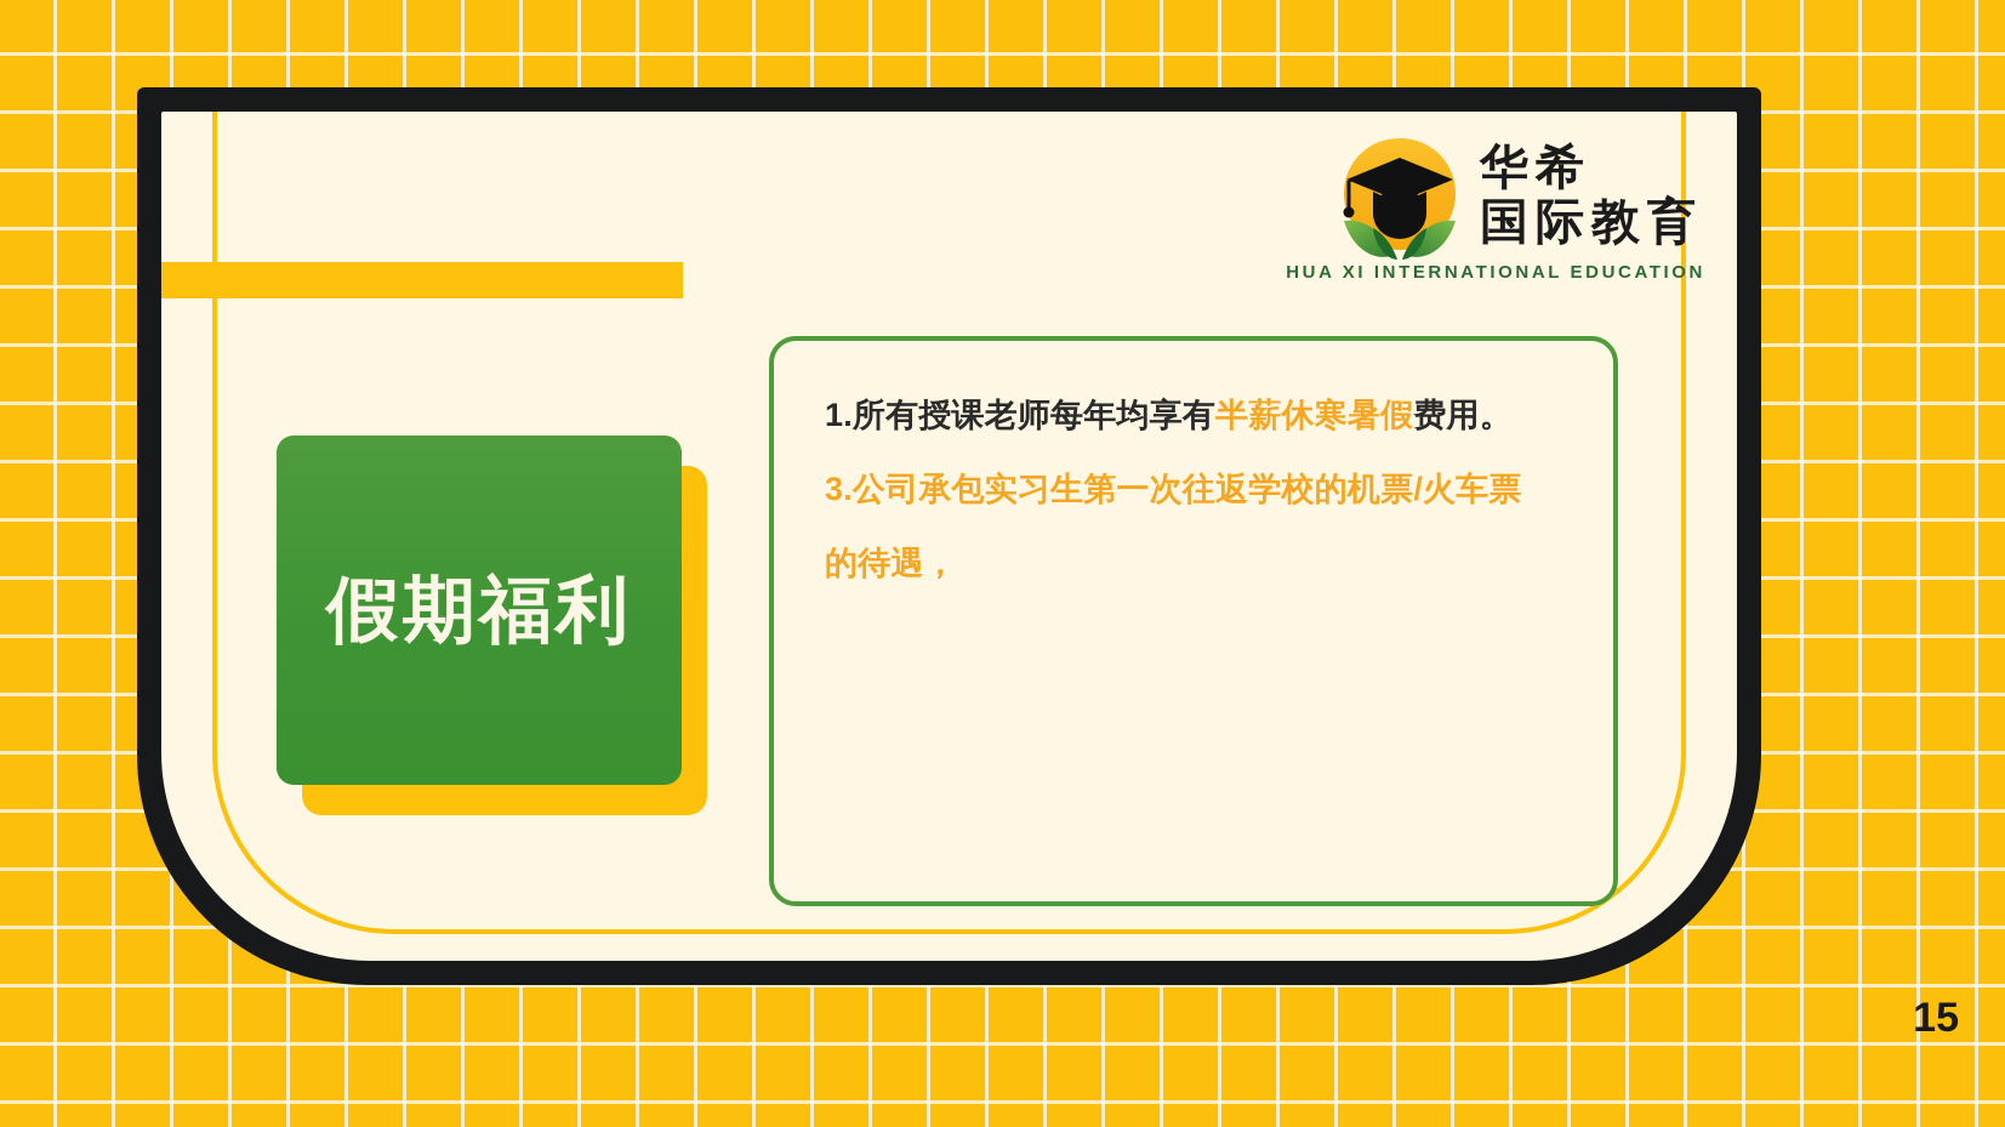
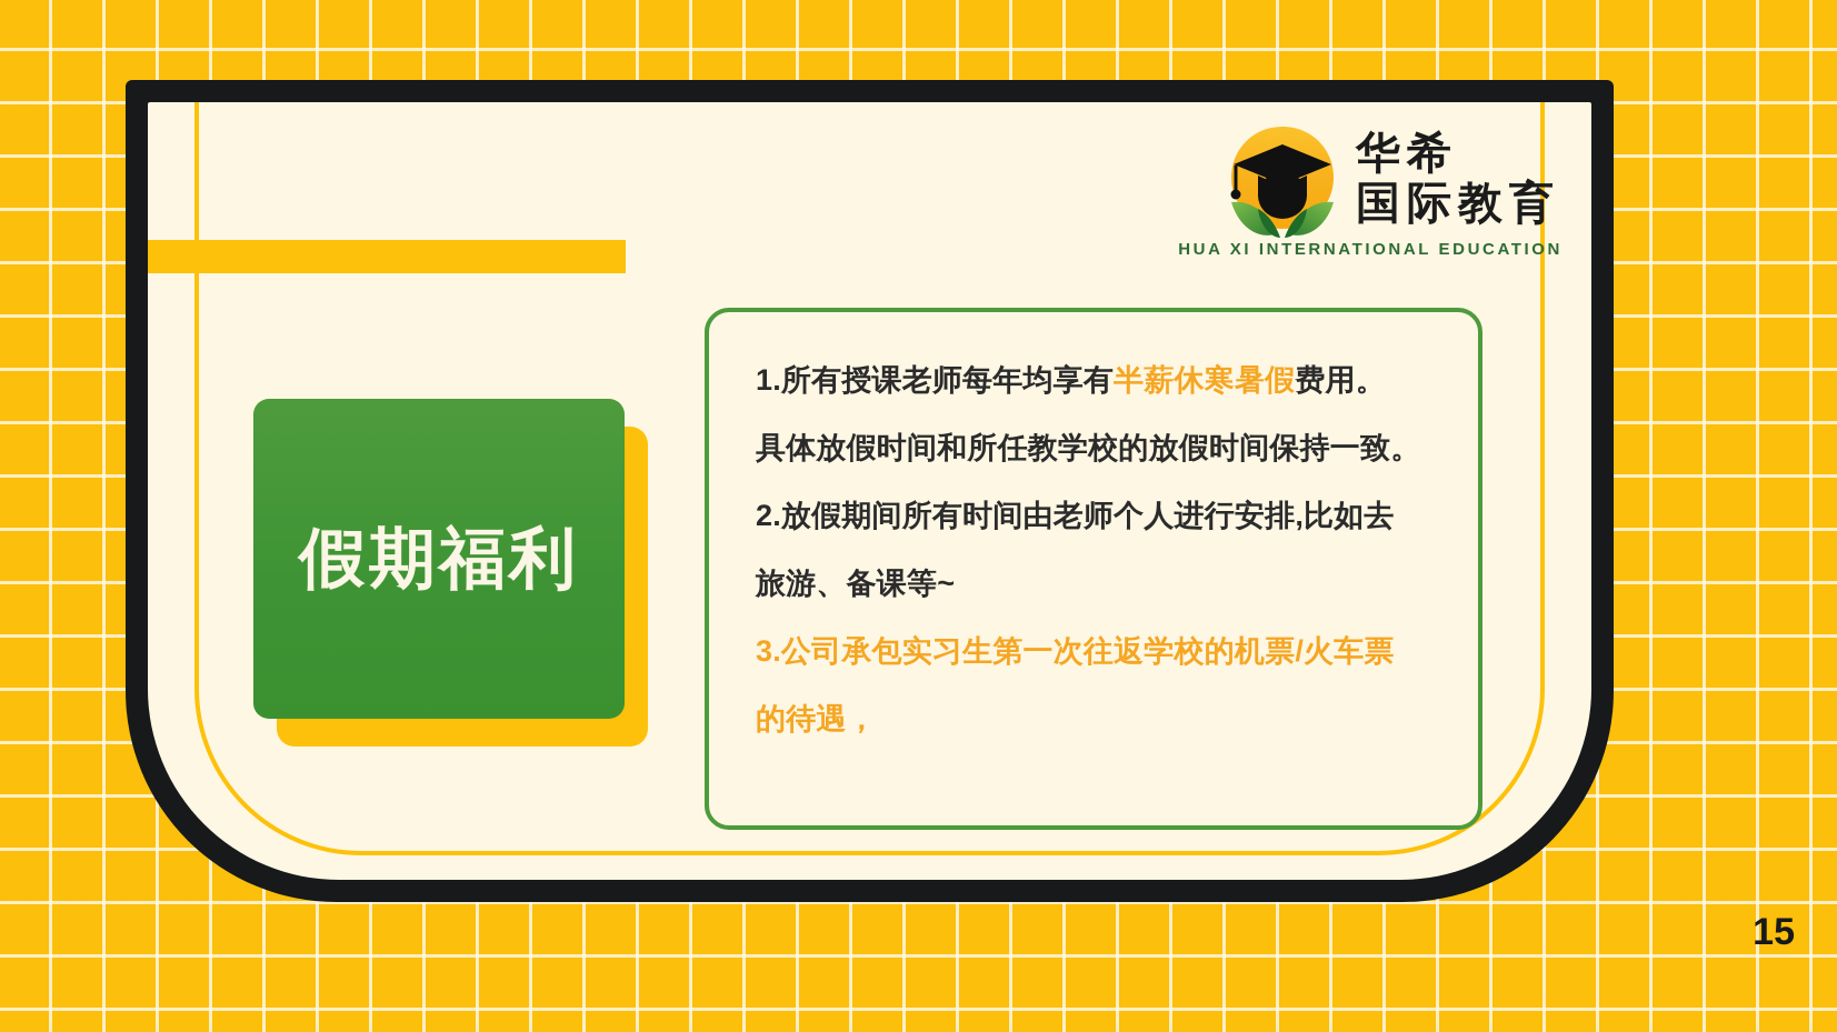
  华希
  国际教育
  HUA XI INTERNATIONAL EDUCATION
  假期福利
  1.所有授课老师每年均享有半薪休寒暑假费用。
+ 具体放假时间和所任教学校的放假时间保持一致。
+ 2.放假期间所有时间由老师个人进行安排,比如去
+ 旅游、备课等~
  3.公司承包实习生第一次往返学校的机票/火车票
  的待遇，
  15
